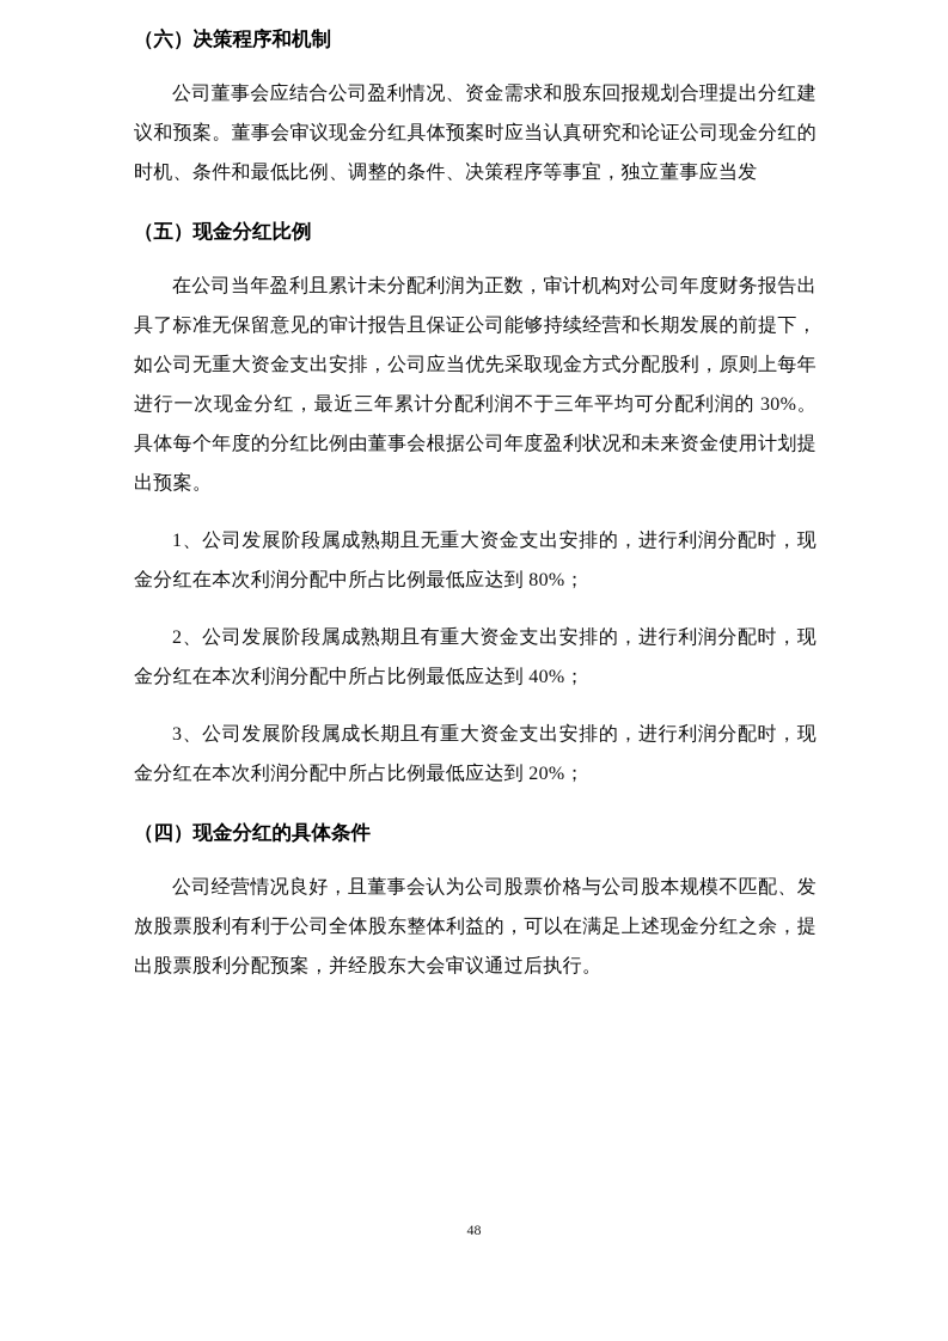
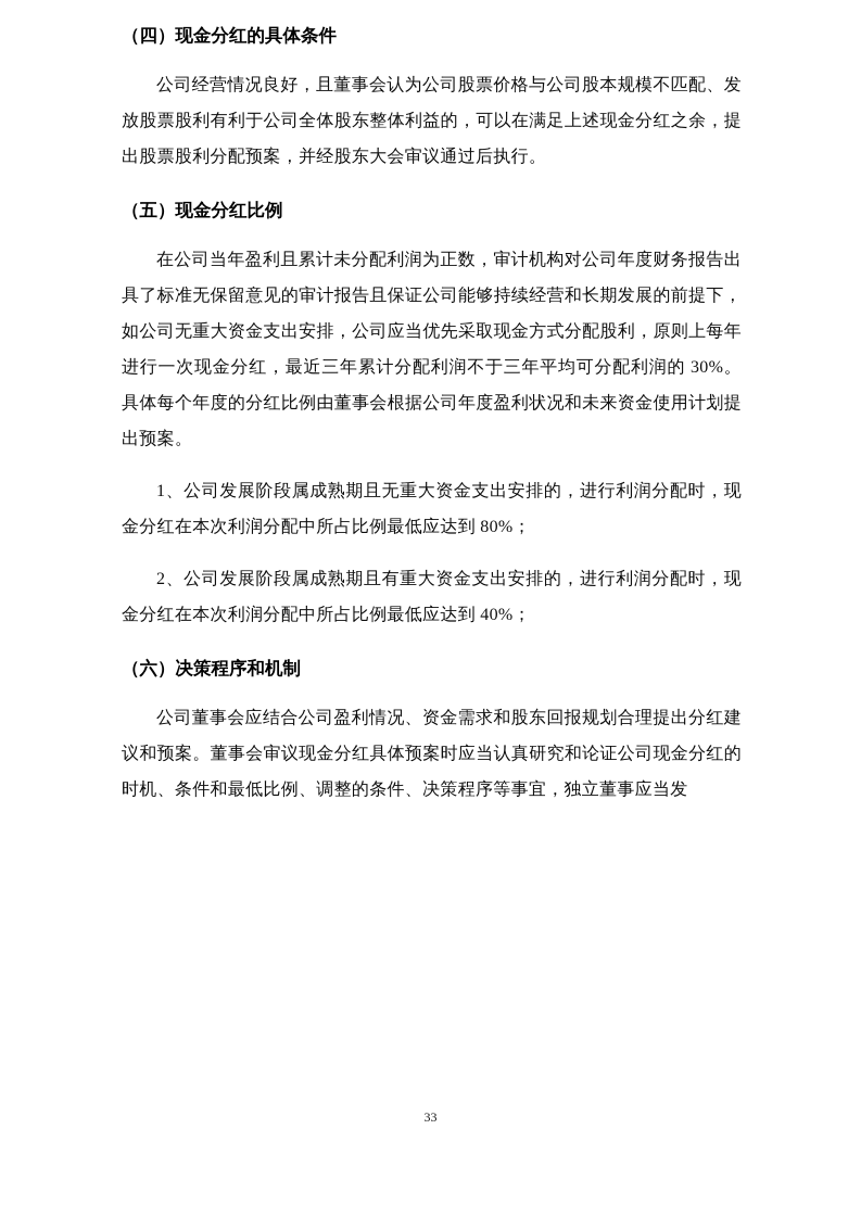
- （六）决策程序和机制
+ （四）现金分红的具体条件
- 公司董事会应结合公司盈利情况、资金需求和股东回报规划合理提出分红建议和预案。董事会审议现金分红具体预案时应当认真研究和论证公司现金分红的时机、条件和最低比例、调整的条件、决策程序等事宜，独立董事应当发
+ 公司经营情况良好，且董事会认为公司股票价格与公司股本规模不匹配、发放股票股利有利于公司全体股东整体利益的，可以在满足上述现金分红之余，提出股票股利分配预案，并经股东大会审议通过后执行。
  （五）现金分红比例
  在公司当年盈利且累计未分配利润为正数，审计机构对公司年度财务报告出具了标准无保留意见的审计报告且保证公司能够持续经营和长期发展的前提下，如公司无重大资金支出安排，公司应当优先采取现金方式分配股利，原则上每年进行一次现金分红，最近三年累计分配利润不于三年平均可分配利润的 30%。具体每个年度的分红比例由董事会根据公司年度盈利状况和未来资金使用计划提出预案。
  1、公司发展阶段属成熟期且无重大资金支出安排的，进行利润分配时，现金分红在本次利润分配中所占比例最低应达到 80%；
  2、公司发展阶段属成熟期且有重大资金支出安排的，进行利润分配时，现金分红在本次利润分配中所占比例最低应达到 40%；
- 3、公司发展阶段属成长期且有重大资金支出安排的，进行利润分配时，现金分红在本次利润分配中所占比例最低应达到 20%；
- （四）现金分红的具体条件
+ （六）决策程序和机制
- 公司经营情况良好，且董事会认为公司股票价格与公司股本规模不匹配、发放股票股利有利于公司全体股东整体利益的，可以在满足上述现金分红之余，提出股票股利分配预案，并经股东大会审议通过后执行。
+ 公司董事会应结合公司盈利情况、资金需求和股东回报规划合理提出分红建议和预案。董事会审议现金分红具体预案时应当认真研究和论证公司现金分红的时机、条件和最低比例、调整的条件、决策程序等事宜，独立董事应当发
- 48
+ 33
